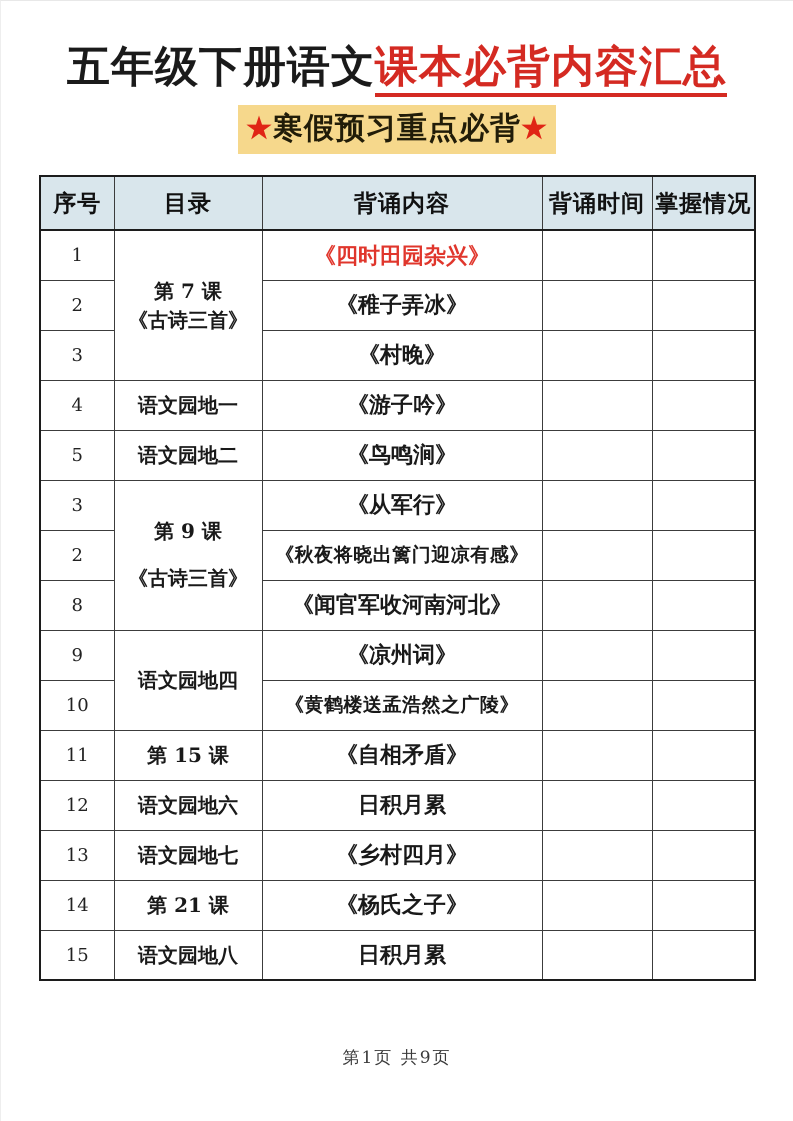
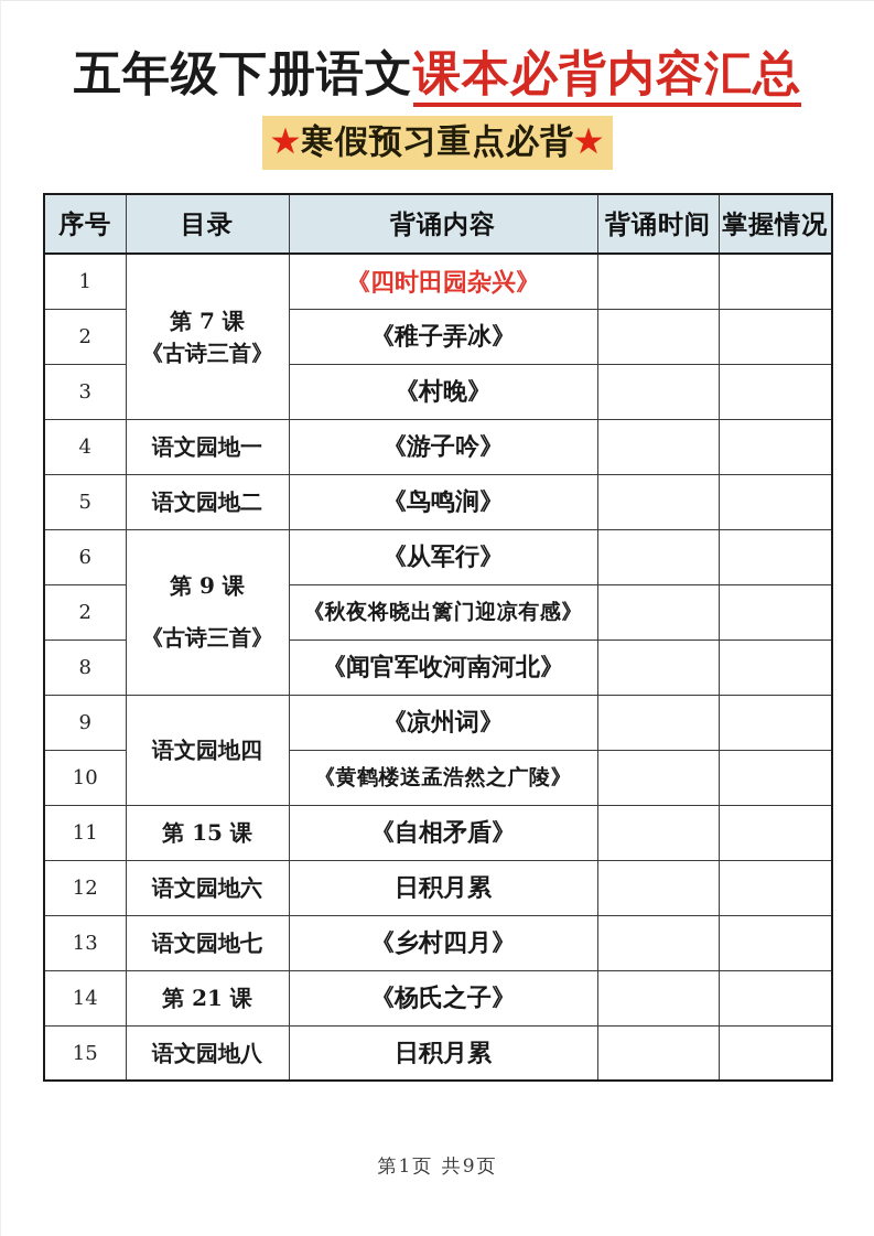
  五年级下册语文课本必背内容汇总
  ★寒假预习重点必背★
  序号	目录	背诵内容	背诵时间	掌握情况
  1	第 7 课 《古诗三首》	《四时田园杂兴》
  2	《稚子弄冰》
  3	《村晚》
  4	语文园地一	《游子吟》
  5	语文园地二	《鸟鸣涧》
- 3	第 9 课 《古诗三首》	《从军行》
+ 6	第 9 课 《古诗三首》	《从军行》
  2	《秋夜将晓出篱门迎凉有感》
  8	《闻官军收河南河北》
  9	语文园地四	《凉州词》
  10	《黄鹤楼送孟浩然之广陵》
  11	第 15 课	《自相矛盾》
  12	语文园地六	日积月累
  13	语文园地七	《乡村四月》
  14	第 21 课	《杨氏之子》
  15	语文园地八	日积月累
  第1页 共9页
